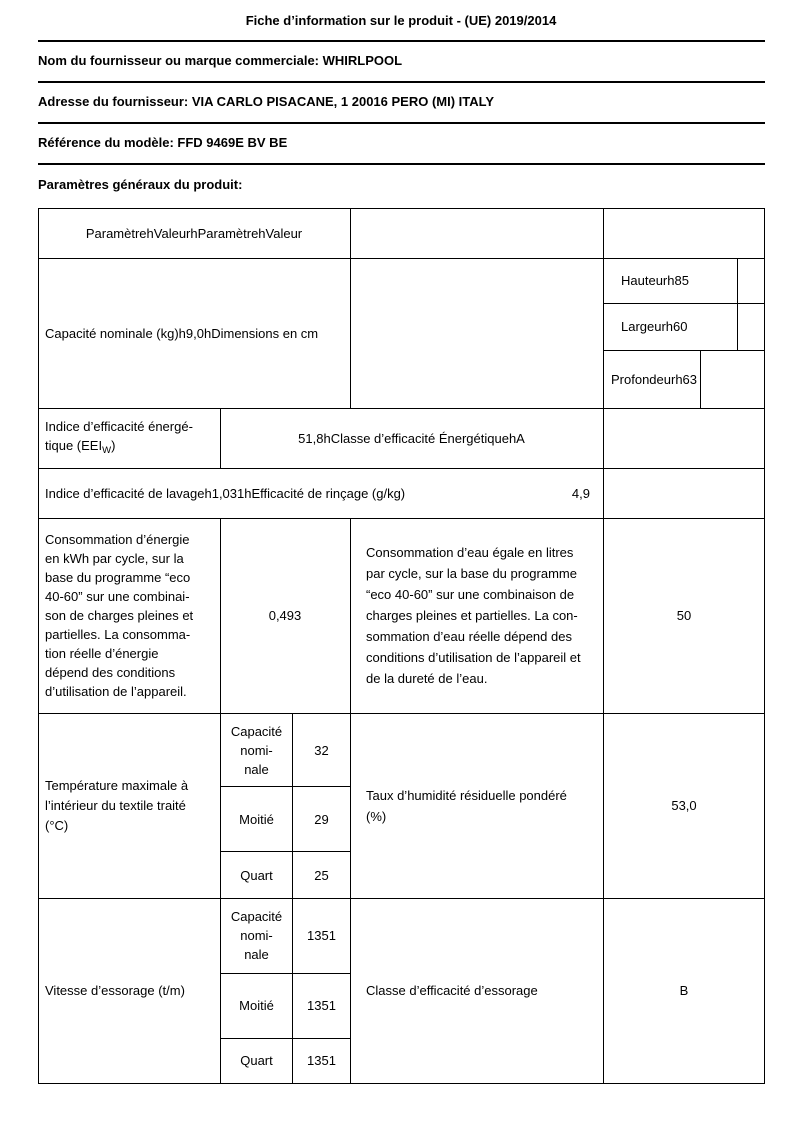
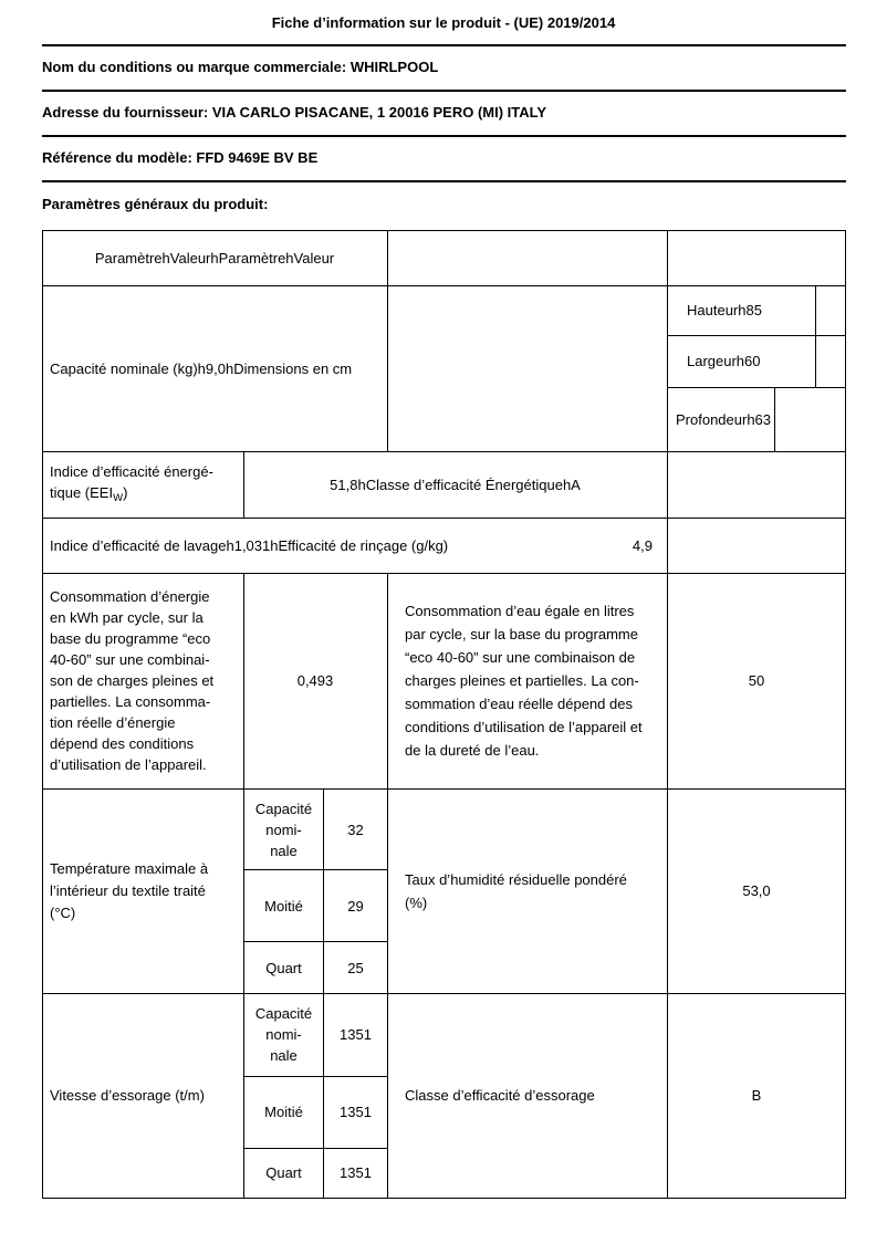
  Fiche d’information sur le produit - (UE) 2019/2014
- Nom du fournisseur ou marque commerciale: WHIRLPOOL
+ Nom du conditions ou marque commerciale: WHIRLPOOL
  Adresse du fournisseur: VIA CARLO PISACANE, 1 20016 PERO (MI) ITALY
  Référence du modèle: FFD 9469E BV BE
  Paramètres généraux du produit:
  ParamètrehValeurhParamètrehValeur
  Capacité nominale (kg)h9,0hDimensions en cm
  Hauteurh85
  Largeurh60
  Profondeurh63
  Indice d’efficacité énergé-
  tique (EEIW)
  51,8hClasse d’efficacité ÉnergétiquehA
  Indice d’efficacité de lavageh1,031hEfficacité de rinçage (g/kg)
  4,9
  Consommation d’énergie
  en kWh par cycle, sur la
  base du programme “eco
  40-60” sur une combinai-
  son de charges pleines et
  partielles. La consomma-
  tion réelle d’énergie
  dépend des conditions
  d’utilisation de l’appareil.
  0,493
  Consommation d’eau égale en litres
  par cycle, sur la base du programme
  “eco 40-60” sur une combinaison de
  charges pleines et partielles. La con-
  sommation d’eau réelle dépend des
  conditions d’utilisation de l’appareil et
  de la dureté de l’eau.
  50
  Température maximale à
  l’intérieur du textile traité
  (°C)
  Capacité
  nomi-
  nale
  32
  Moitié
  29
  Quart
  25
  Taux d’humidité résiduelle pondéré
  (%)
  53,0
  Vitesse d’essorage (t/m)
  Capacité
  nomi-
  nale
  1351
  Moitié
  1351
  Quart
  1351
  Classe d’efficacité d’essorage
  B
